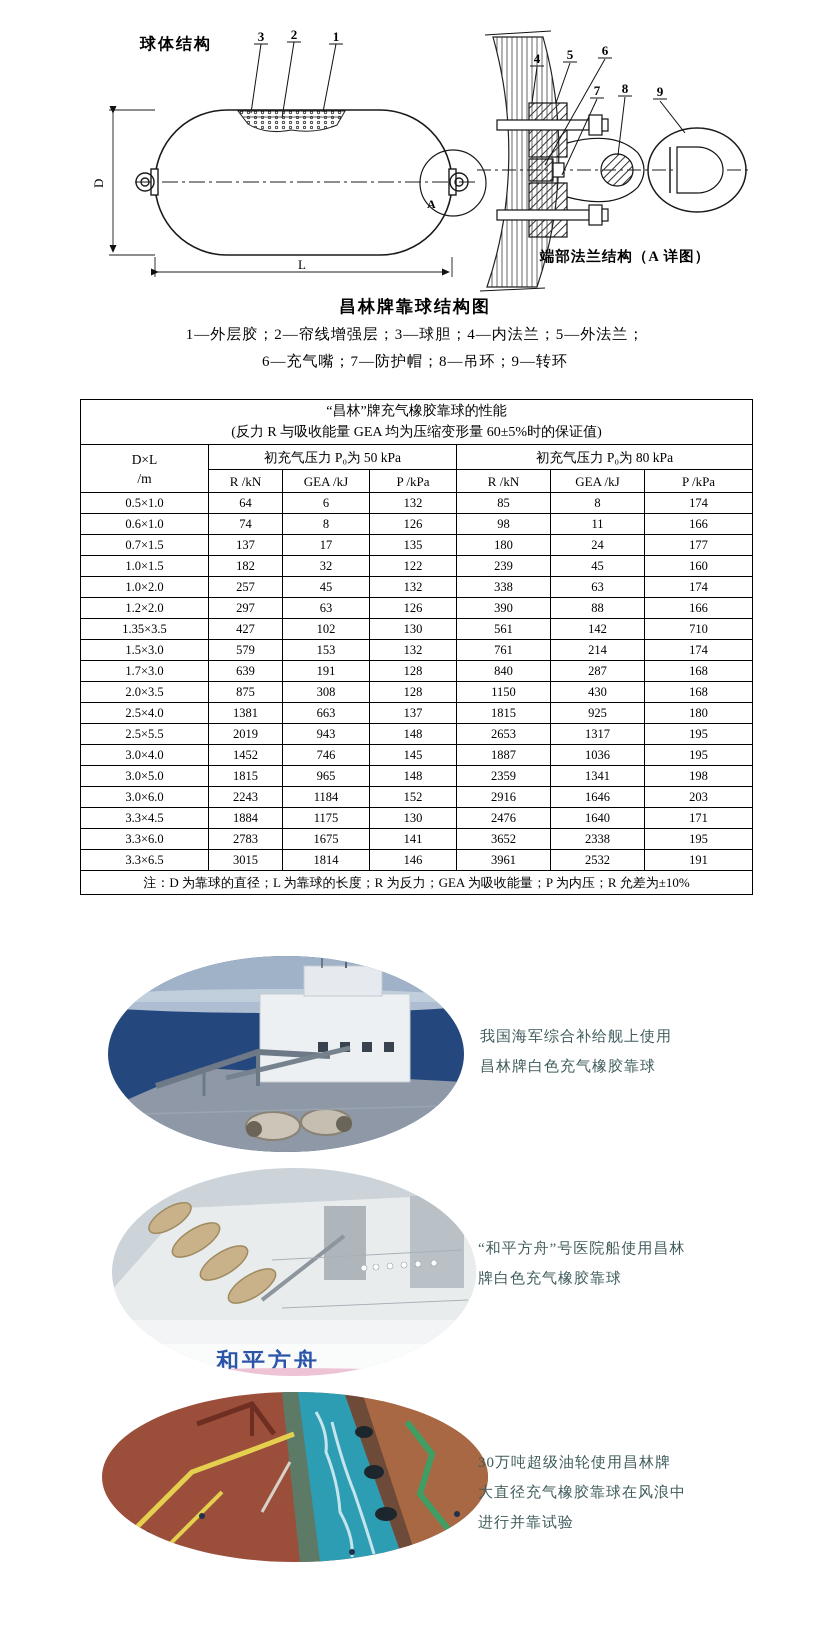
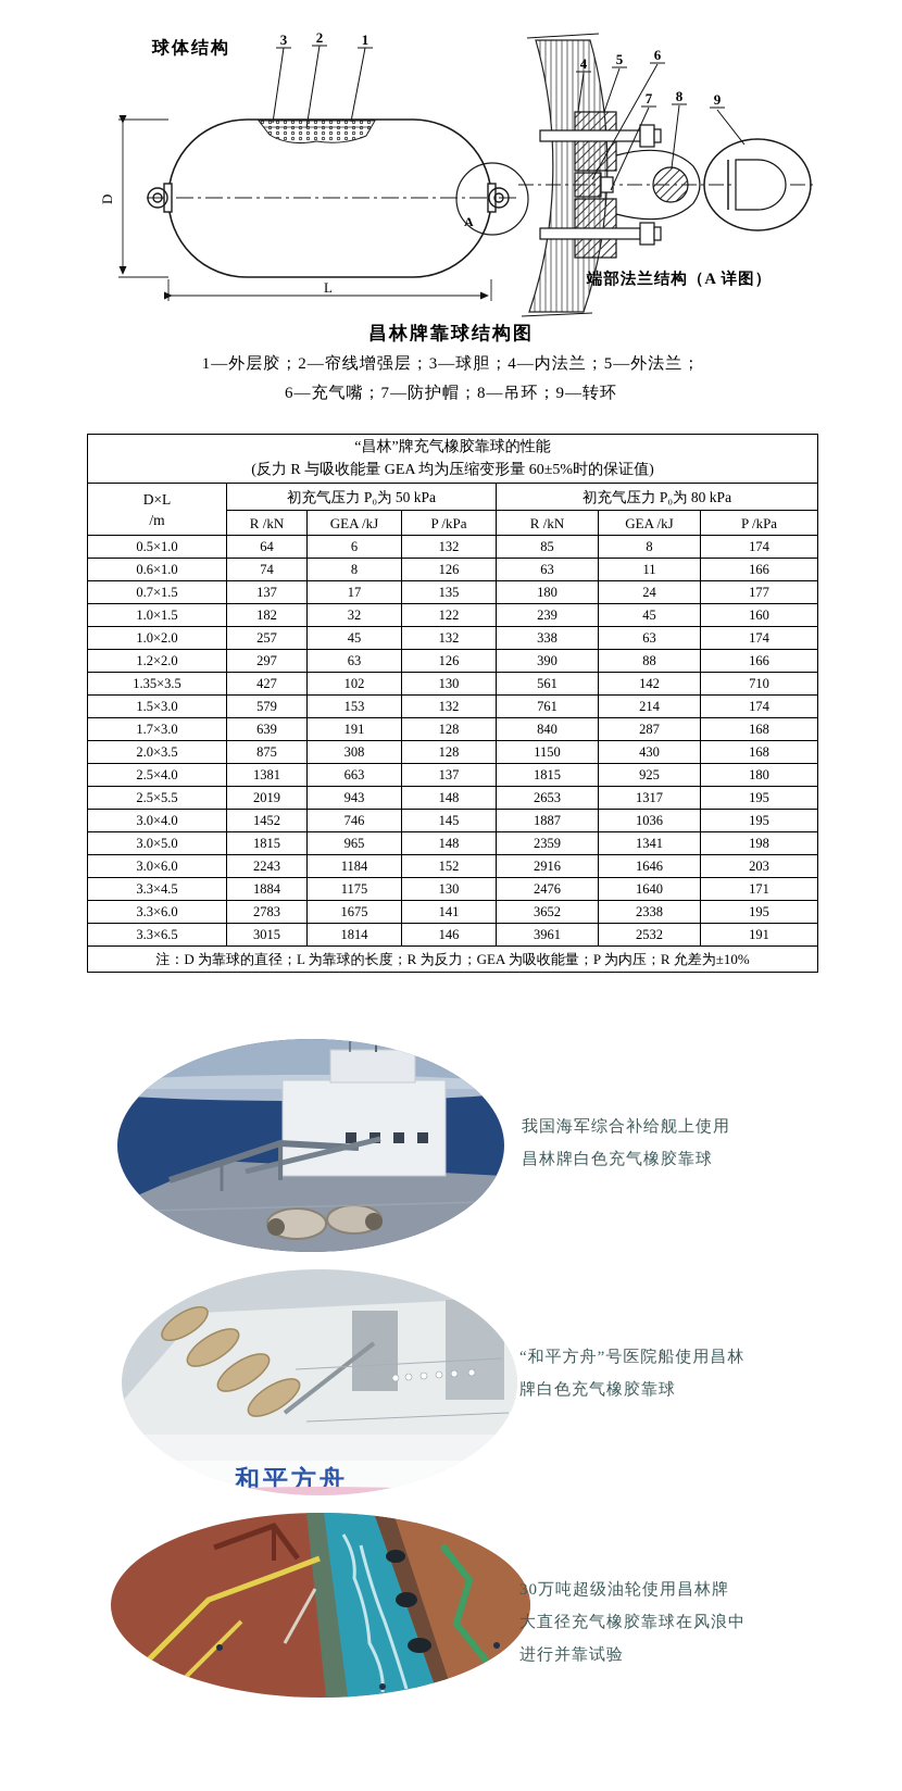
  球体结构
  3
  2
  1
  A
  L
  4
  5
  6
  7
  8
  9
  端部法兰结构（A 详图）
  昌林牌靠球结构图
  1—外层胶；2—帘线增强层；3—球胆；4—内法兰；5—外法兰；
  6—充气嘴；7—防护帽；8—吊环；9—转环
  “昌林”牌充气橡胶靠球的性能 (反力 R 与吸收能量 GEA 均为压缩变形量 60±5%时的保证值)
  D×L /m	初充气压力 P₀为 50 kPa	初充气压力 P₀为 80 kPa
  R /kN	GEA /kJ	P /kPa	R /kN	GEA /kJ	P /kPa
  0.5×1.0	64	6	132	85	8	174
- 0.6×1.0	74	8	126	98	11	166
+ 0.6×1.0	74	8	126	63	11	166
  0.7×1.5	137	17	135	180	24	177
  1.0×1.5	182	32	122	239	45	160
  1.0×2.0	257	45	132	338	63	174
  1.2×2.0	297	63	126	390	88	166
  1.35×3.5	427	102	130	561	142	710
  1.5×3.0	579	153	132	761	214	174
  1.7×3.0	639	191	128	840	287	168
  2.0×3.5	875	308	128	1150	430	168
  2.5×4.0	1381	663	137	1815	925	180
  2.5×5.5	2019	943	148	2653	1317	195
  3.0×4.0	1452	746	145	1887	1036	195
  3.0×5.0	1815	965	148	2359	1341	198
  3.0×6.0	2243	1184	152	2916	1646	203
  3.3×4.5	1884	1175	130	2476	1640	171
  3.3×6.0	2783	1675	141	3652	2338	195
  3.3×6.5	3015	1814	146	3961	2532	191
  注：D 为靠球的直径；L 为靠球的长度；R 为反力；GEA 为吸收能量；P 为内压；R 允差为±10%
  我国海军综合补给舰上使用
  昌林牌白色充气橡胶靠球
  和平方舟
  “和平方舟”号医院船使用昌林
  牌白色充气橡胶靠球
  30万吨超级油轮使用昌林牌
  大直径充气橡胶靠球在风浪中
  进行并靠试验
